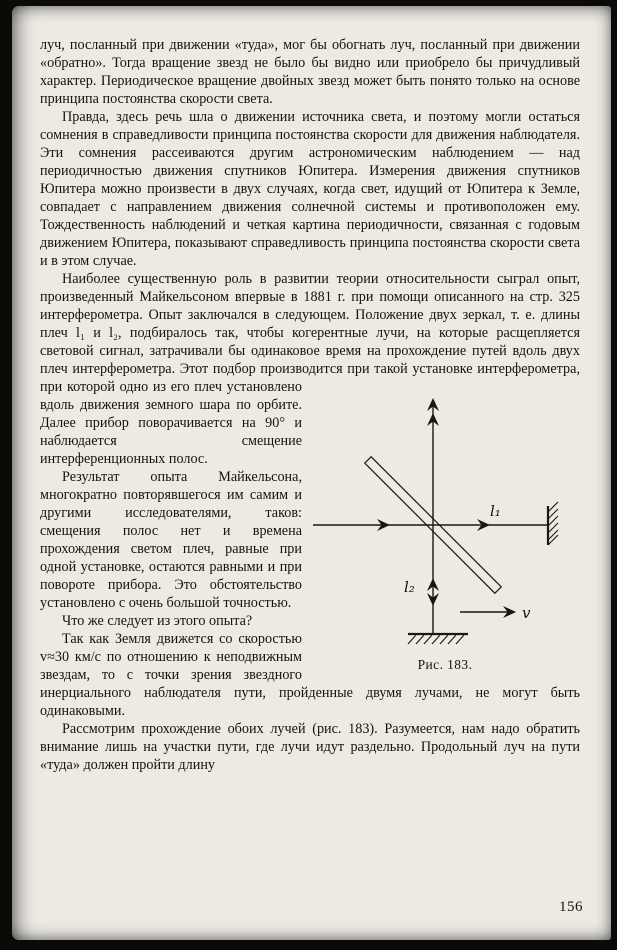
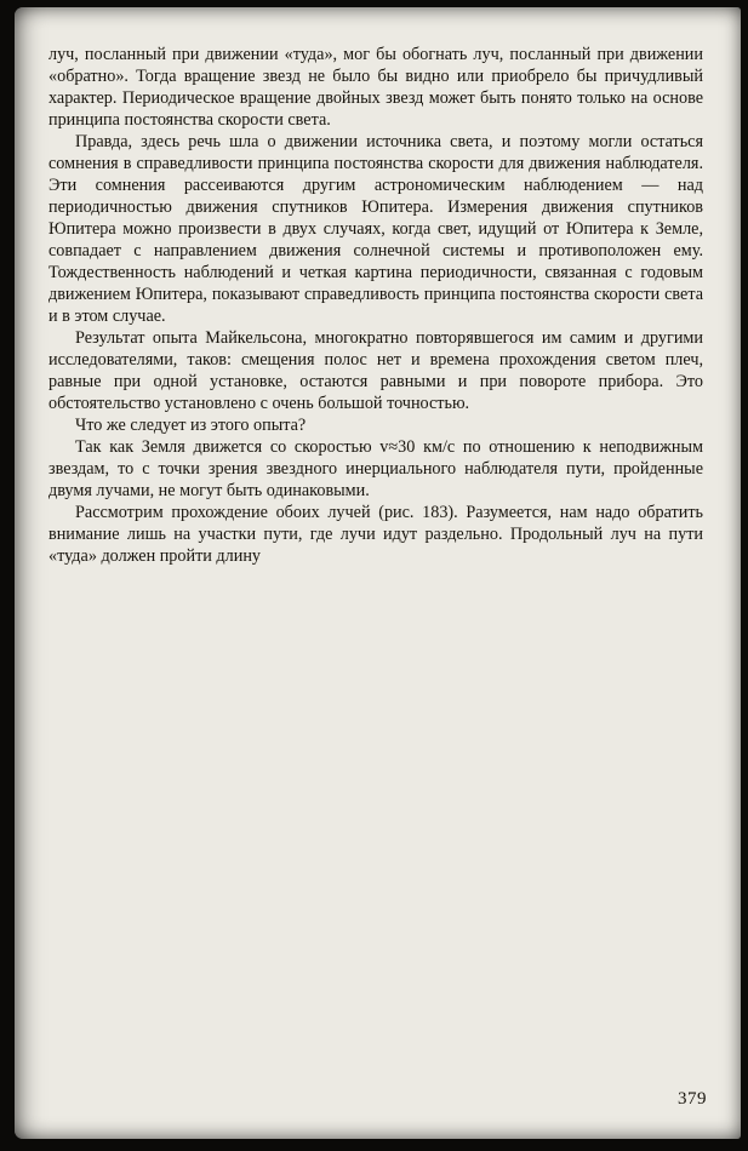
  луч, посланный при движении «туда», мог бы обогнать луч, посланный при движении «обратно». Тогда вращение звезд не было бы видно или приобрело бы причудливый характер. Периодическое вращение двойных звезд может быть понято только на основе принципа постоянства скорости света.
  Правда, здесь речь шла о движении источника света, и поэтому могли остаться сомнения в справедливости принципа постоянства скорости для движения наблюдателя. Эти сомнения рассеиваются другим астрономическим наблюдением — над периодичностью движения спутников Юпитера. Измерения движения спутников Юпитера можно произвести в двух случаях, когда свет, идущий от Юпитера к Земле, совпадает с направлением движения солнечной системы и противоположен ему. Тождественность наблюдений и четкая картина периодичности, связанная с годовым движением Юпитера, показывают справедливость принципа постоянства скорости света и в этом случае.
- Наиболее существенную роль в развитии теории относительности сыграл опыт, произведенный Майкельсоном впервые в 1881 г. при помощи описанного на стр. 325 интерферометра. Опыт заключался в следующем. Положение двух зеркал, т. е. длины плеч l₁ и l₂, подбиралось так, чтобы когерентные лучи, на которые расщепляется световой сигнал, затрачивали бы одинаковое время на прохождение путей вдоль двух плеч интерферометра. Этот подбор производится при такой установке интерферометра, при которой одно
- l₁
- l₂
- v
- Рис. 183.
- из его плеч установлено вдоль движения земного шара по орбите. Далее прибор поворачивается на 90° и наблюдается смещение интерференционных полос.
  Результат опыта Майкельсона, многократно повторявшегося им самим и другими исследователями, таков: смещения полос нет и времена прохождения светом плеч, равные при одной установке, остаются равными и при повороте прибора. Это обстоятельство установлено с очень большой точностью.
  Что же следует из этого опыта?
  Так как Земля движется со скоростью v≈30 км/с по отношению к неподвижным звездам, то с точки зрения звездного инерциального наблюдателя пути, пройденные двумя лучами, не могут быть одинаковыми.
  Рассмотрим прохождение обоих лучей (рис. 183). Разумеется, нам надо обратить внимание лишь на участки пути, где лучи идут раздельно. Продольный луч на пути «туда» должен пройти длину
- 156
+ 379
